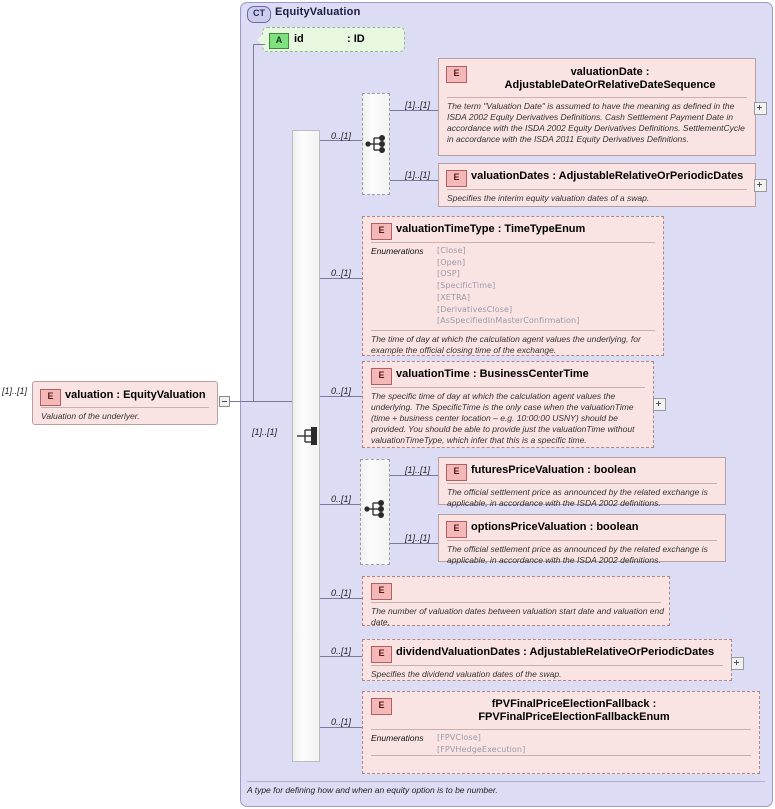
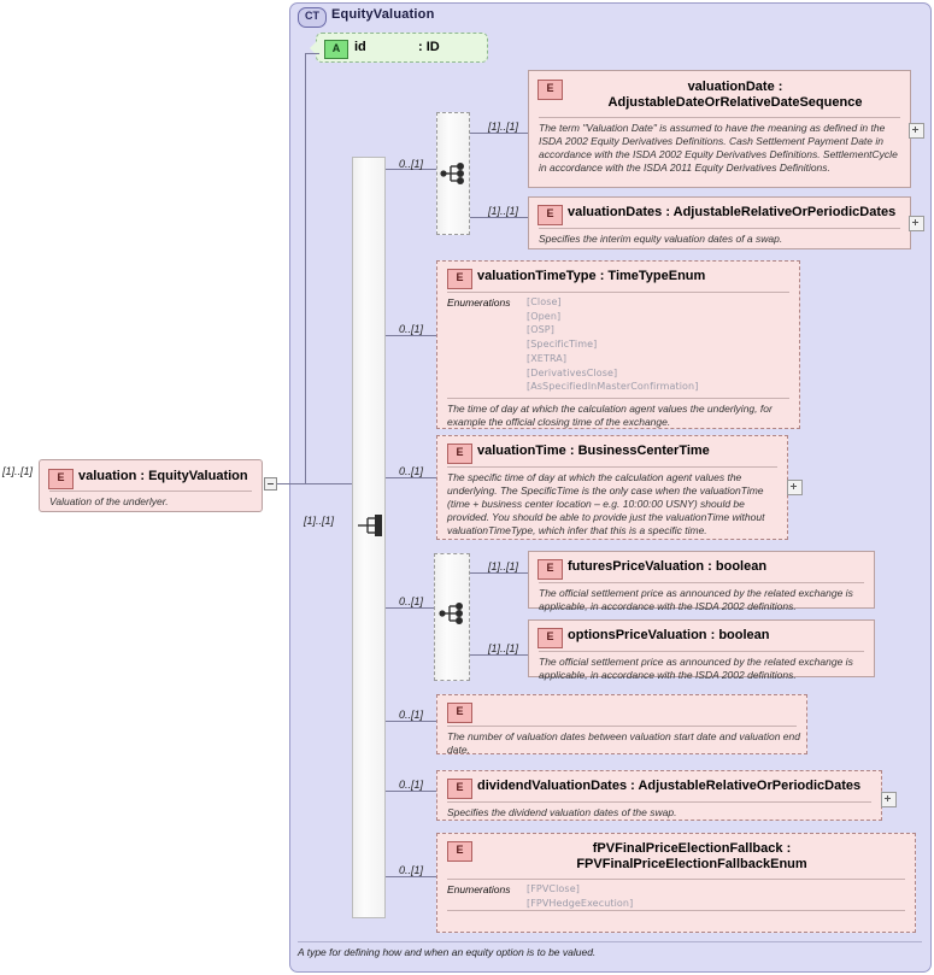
  CT
  EquityValuation
  A
  id
  : ID
  [1]..[1]
  E
  valuation : EquityValuation
  Valuation of the underlyer.
  [1]..[1]
  0..[1]
  [1]..[1]
  E
  valuationDate : AdjustableDateOrRelativeDateSequence
  The term "Valuation Date" is assumed to have the meaning as defined in the ISDA 2002 Equity Derivatives Definitions. Cash Settlement Payment Date in accordance with the ISDA 2002 Equity Derivatives Definitions. SettlementCycle in accordance with the ISDA 2011 Equity Derivatives Definitions.
  [1]..[1]
  E
  valuationDates : AdjustableRelativeOrPeriodicDates
  Specifies the interim equity valuation dates of a swap.
  0..[1]
  E
  valuationTimeType : TimeTypeEnum
  Enumerations
  [Close]
  [Open]
  [OSP]
  [SpecificTime]
  [XETRA]
  [DerivativesClose]
  [AsSpecifiedInMasterConfirmation]
  The time of day at which the calculation agent values the underlying, for example the official closing time of the exchange.
  0..[1]
  E
  valuationTime : BusinessCenterTime
  The specific time of day at which the calculation agent values the underlying. The SpecificTime is the only case when the valuationTime (time + business center location – e.g. 10:00:00 USNY) should be provided. You should be able to provide just the valuationTime without valuationTimeType, which infer that this is a specific time.
  0..[1]
  [1]..[1]
  E
  futuresPriceValuation : boolean
  The official settlement price as announced by the related exchange is applicable, in accordance with the ISDA 2002 definitions.
  [1]..[1]
  E
  optionsPriceValuation : boolean
  The official settlement price as announced by the related exchange is applicable, in accordance with the ISDA 2002 definitions.
  0..[1]
  E
  The number of valuation dates between valuation start date and valuation end date.
  0..[1]
  E
  dividendValuationDates : AdjustableRelativeOrPeriodicDates
  Specifies the dividend valuation dates of the swap.
  0..[1]
  E
  fPVFinalPriceElectionFallback : FPVFinalPriceElectionFallbackEnum
  Enumerations
  [FPVClose]
  [FPVHedgeExecution]
- A type for defining how and when an equity option is to be number.
+ A type for defining how and when an equity option is to be valued.
